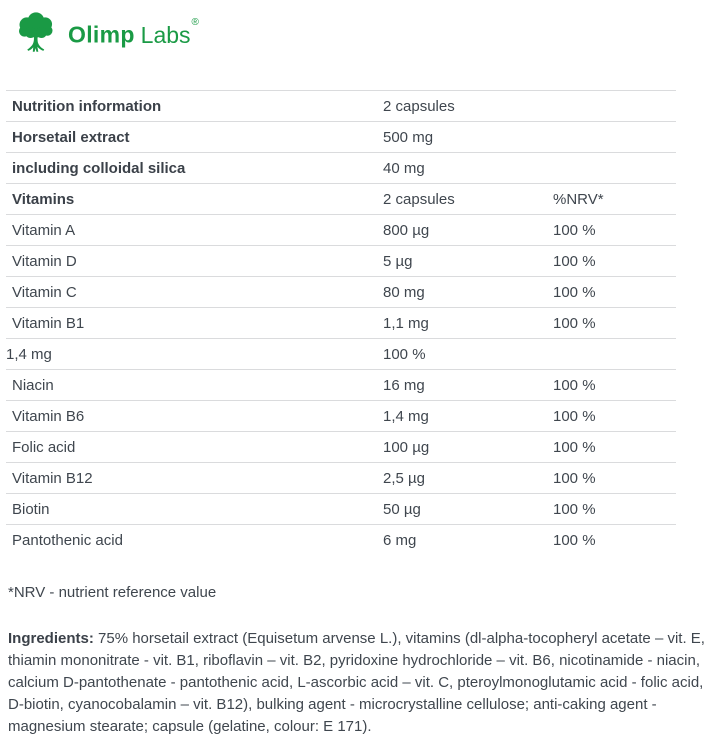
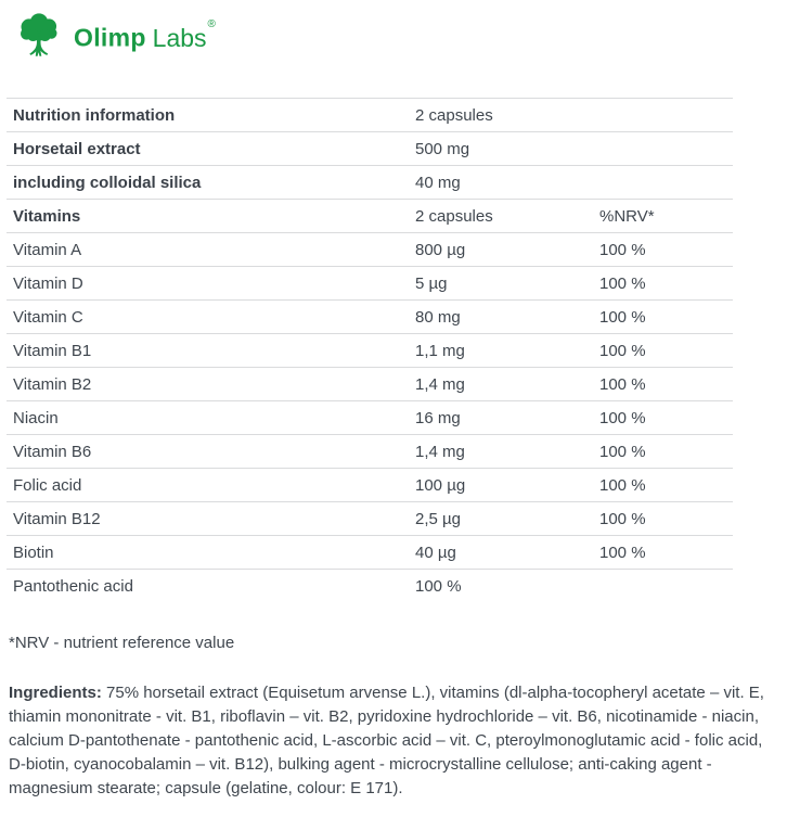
  Olimp Labs®
  Nutrition information
  2 capsules
  Horsetail extract
  500 mg
  including colloidal silica
  40 mg
  Vitamins
  2 capsules
  %NRV*
  Vitamin A
  800 µg
  100 %
  Vitamin D
  5 µg
  100 %
  Vitamin C
  80 mg
  100 %
  Vitamin B1
  1,1 mg
  100 %
+ Vitamin B2
  1,4 mg
  100 %
  Niacin
  16 mg
  100 %
  Vitamin B6
  1,4 mg
  100 %
  Folic acid
  100 µg
  100 %
  Vitamin B12
  2,5 µg
  100 %
  Biotin
- 50 µg
+ 40 µg
  100 %
  Pantothenic acid
- 6 mg
  100 %
  *NRV - nutrient reference value
  Ingredients: 75% horsetail extract (Equisetum arvense L.), vitamins (dl-alpha-tocopheryl acetate – vit. E, thiamin mononitrate - vit. B1, riboflavin – vit. B2, pyridoxine hydrochloride – vit. B6, nicotinamide - niacin, calcium D-pantothenate - pantothenic acid, L-ascorbic acid – vit. C, pteroylmonoglutamic acid - folic acid, D-biotin, cyanocobalamin – vit. B12), bulking agent - microcrystalline cellulose; anti-caking agent - magnesium stearate; capsule (gelatine, colour: E 171).
